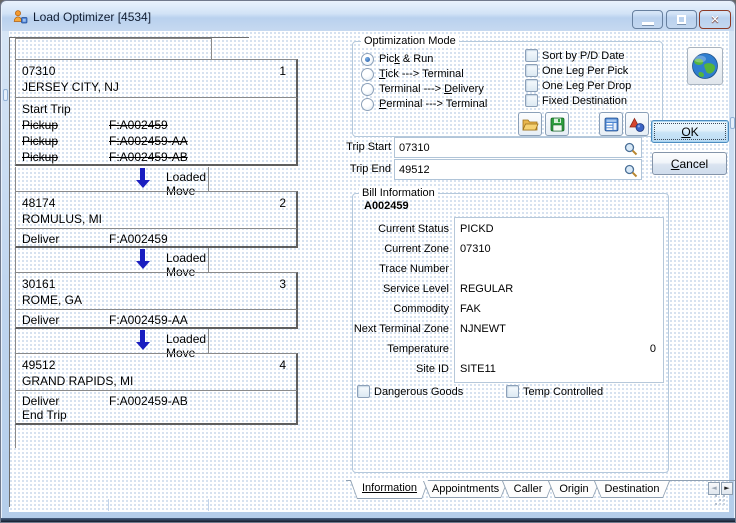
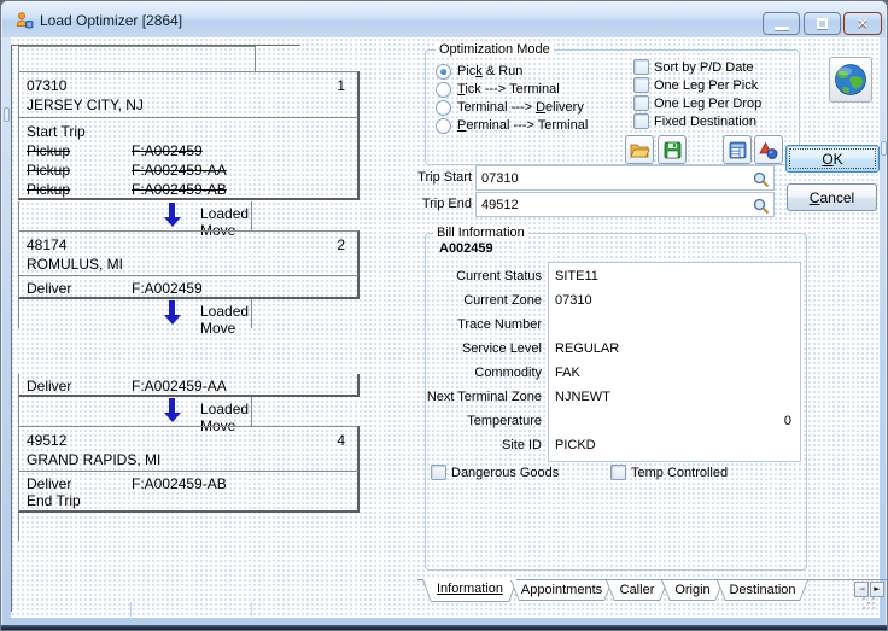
- Load Optimizer [4534]
+ Load Optimizer [2864]
  ✕
  07310
  1
  JERSEY CITY, NJ
  Start Trip
  Pickup
  F:A002459
  Pickup
  F:A002459-AA
  Pickup
  F:A002459-AB
  Loaded Move
  48174
  2
  ROMULUS, MI
  Deliver
  F:A002459
  Loaded Move
- 30161
- 3
- ROME, GA
  Deliver
  F:A002459-AA
  Loaded Move
  49512
  4
  GRAND RAPIDS, MI
  Deliver
  F:A002459-AB
  End Trip
  Optimization Mode
  Pick & Run
  Tick ---> Terminal
  Terminal ---> Delivery
  Perminal ---> Terminal
  Sort by P/D Date
  One Leg Per Pick
  One Leg Per Drop
  Fixed Destination
  Trip Start
  07310
  Trip End
  49512
  Bill Information
  A002459
  Current Status
- PICKD
+ SITE11
  Current Zone
  07310
  Trace Number
  Service Level
  REGULAR
  Commodity
  FAK
  Next Terminal Zone
  NJNEWT
  Temperature
  0
  Site ID
- SITE11
+ PICKD
  Dangerous Goods
  Temp Controlled
  Information
  Appointments
  Caller
  Origin
  Destination
  ◄
  ►
  OK
  Cancel
